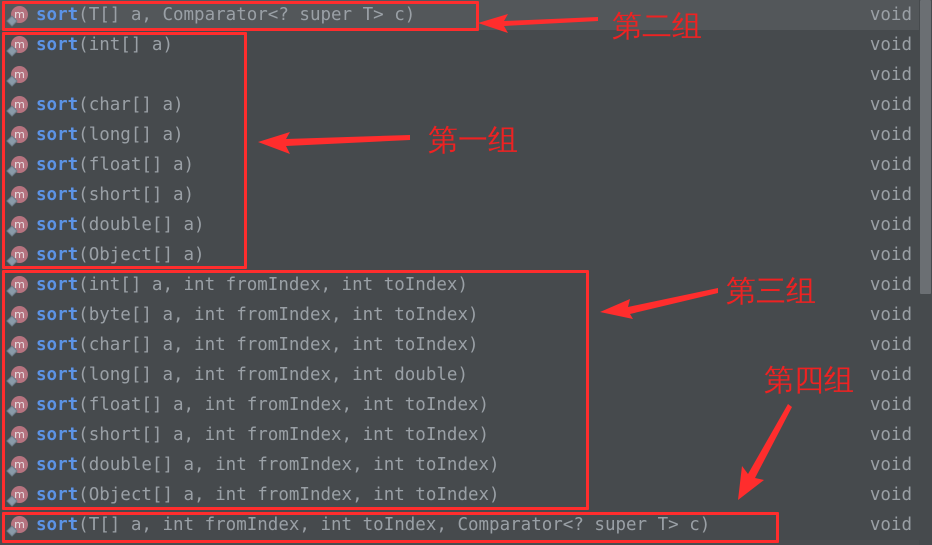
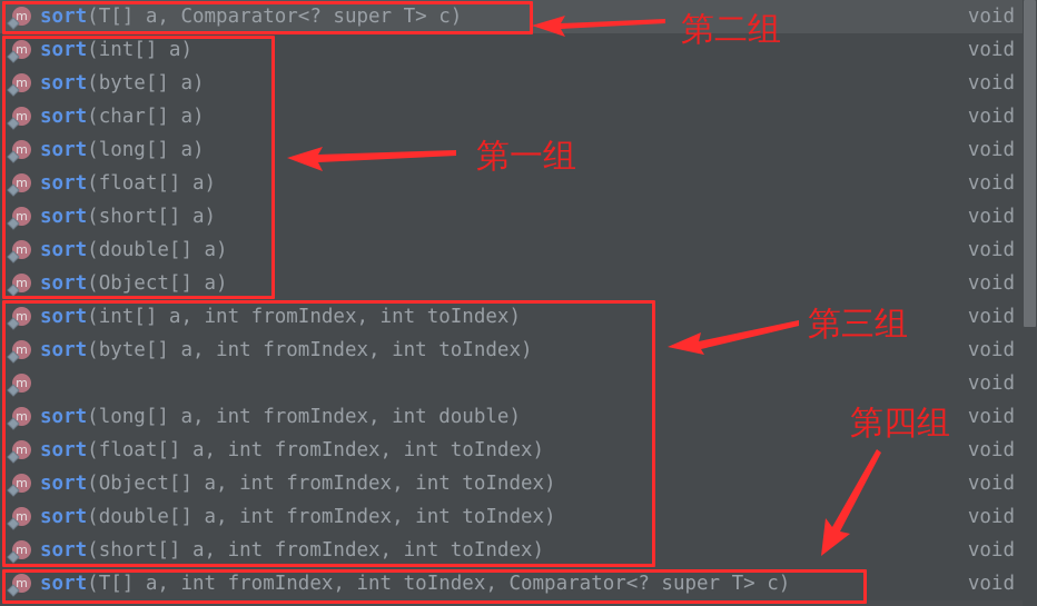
  m
  sort(T[] a, Comparator<? super T> c)
  void
  m
  sort(int[] a)
  void
  m
+ sort(byte[] a)
  void
  m
  sort(char[] a)
  void
  m
  sort(long[] a)
  void
  m
  sort(float[] a)
  void
  m
  sort(short[] a)
  void
  m
  sort(double[] a)
  void
  m
  sort(Object[] a)
  void
  m
  sort(int[] a, int fromIndex, int toIndex)
  void
  m
  sort(byte[] a, int fromIndex, int toIndex)
  void
  m
- sort(char[] a, int fromIndex, int toIndex)
  void
  m
  sort(long[] a, int fromIndex, int double)
  void
  m
  sort(float[] a, int fromIndex, int toIndex)
  void
  m
- sort(short[] a, int fromIndex, int toIndex)
+ sort(Object[] a, int fromIndex, int toIndex)
  void
  m
  sort(double[] a, int fromIndex, int toIndex)
  void
  m
- sort(Object[] a, int fromIndex, int toIndex)
+ sort(short[] a, int fromIndex, int toIndex)
  void
  m
  sort(T[] a, int fromIndex, int toIndex, Comparator<? super T> c)
  void
  第二组
  第一组
  第三组
  第四组
